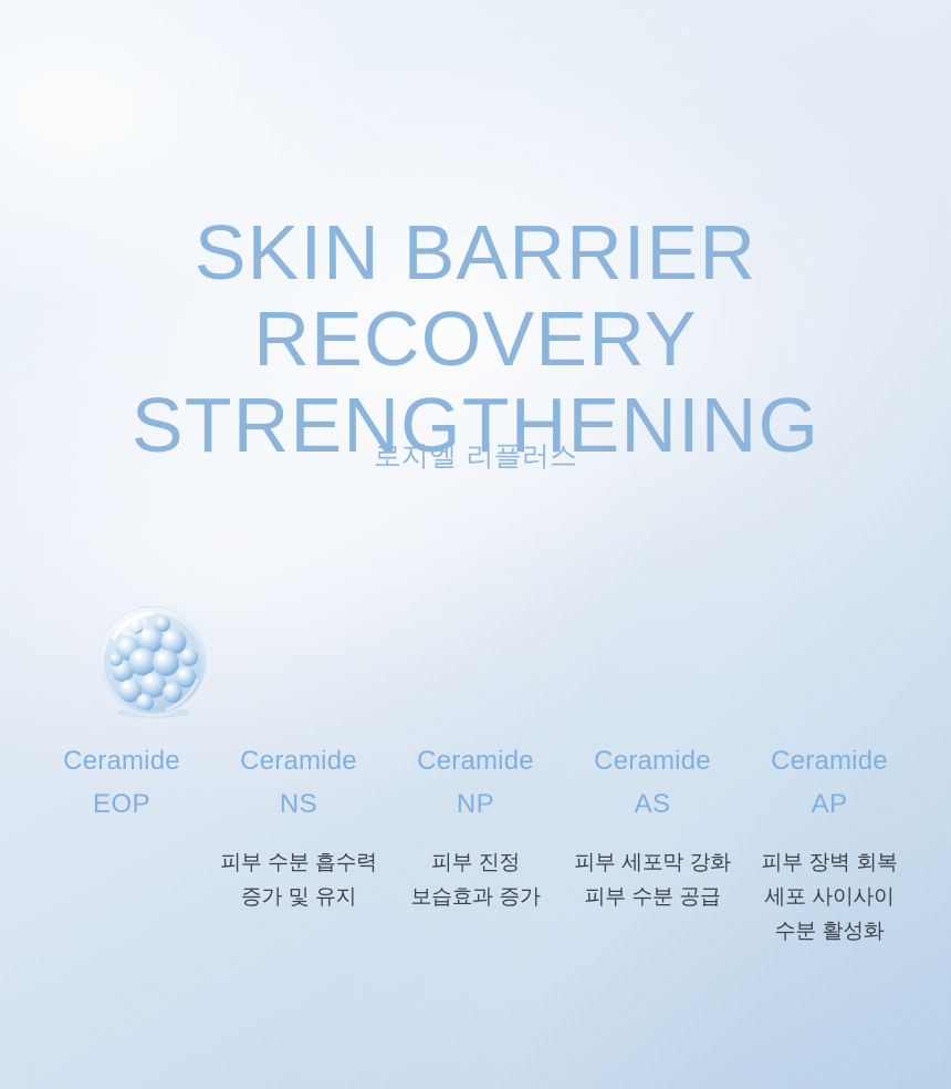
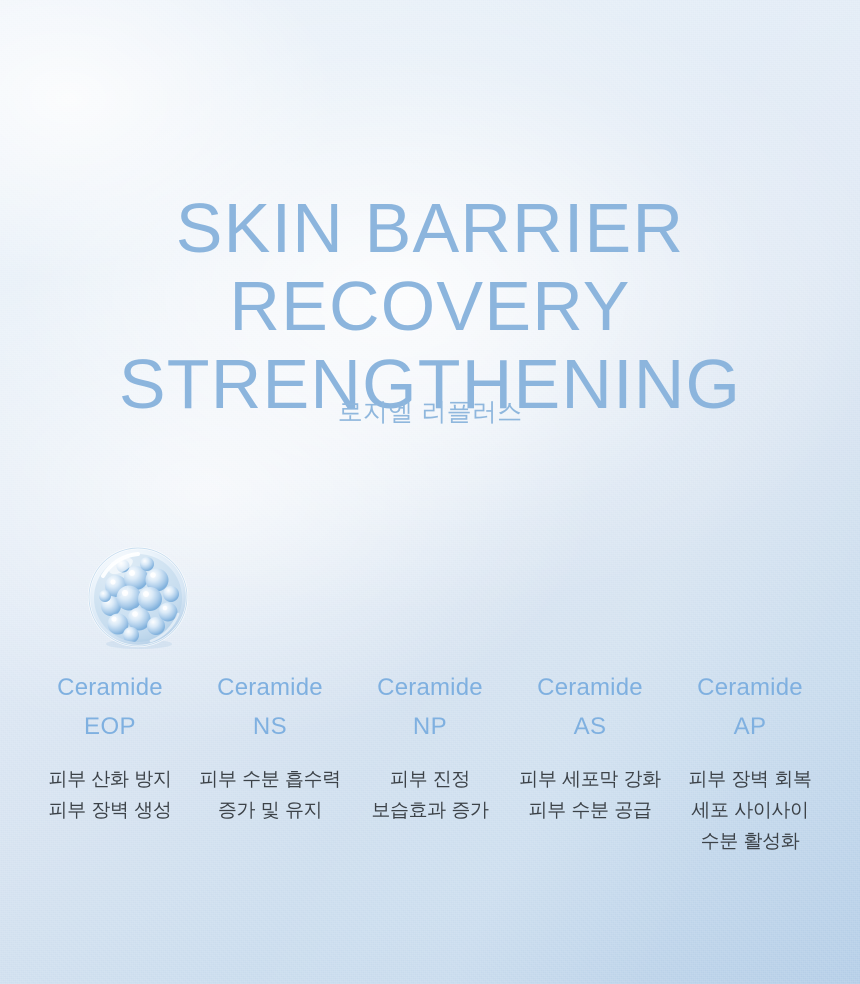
  SKIN BARRIER
  RECOVERY
  STRENGTHENING
  로지엘 리플러스
  Ceramide
  EOP
+ 피부 산화 방지
+ 피부 장벽 생성
  Ceramide
  NS
  피부 수분 흡수력
  증가 및 유지
  Ceramide
  NP
  피부 진정
  보습효과 증가
  Ceramide
  AS
  피부 세포막 강화
  피부 수분 공급
  Ceramide
  AP
  피부 장벽 회복
  세포 사이사이
  수분 활성화
